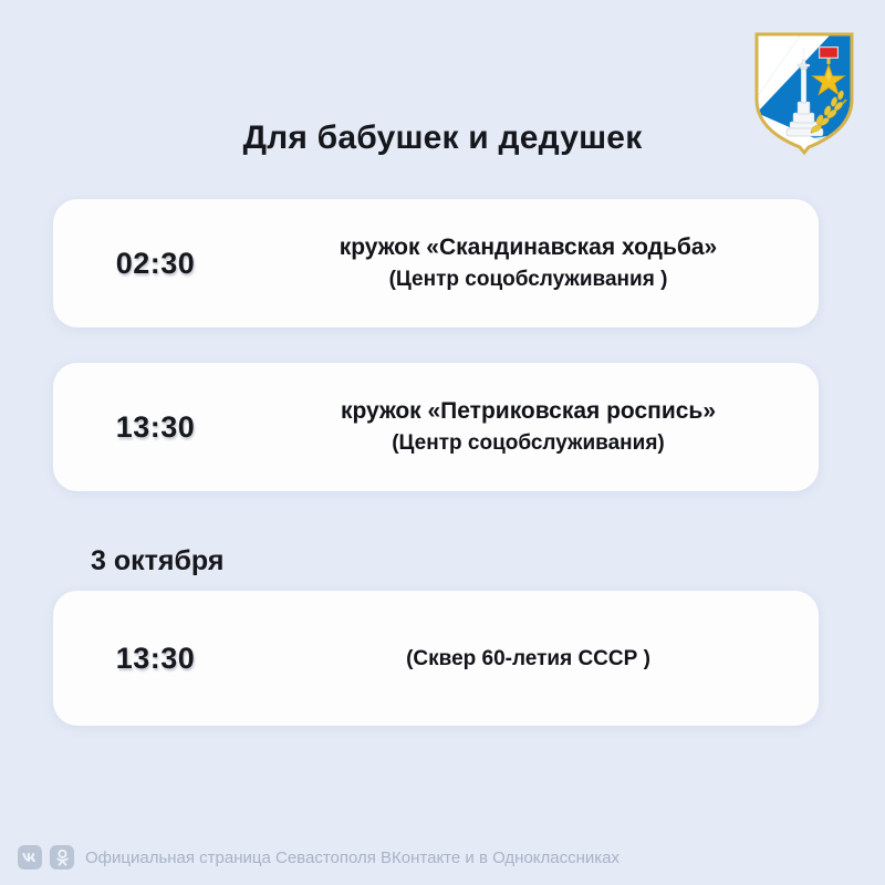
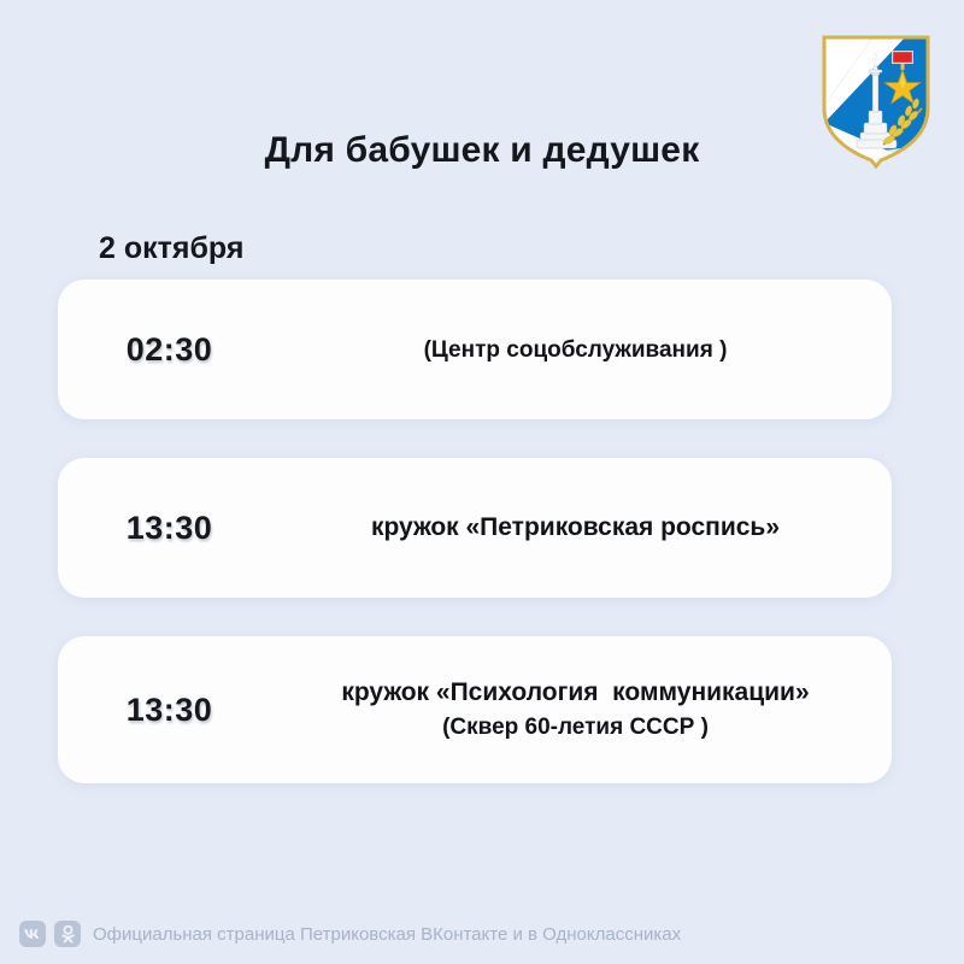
  Для бабушек и дедушек
+ 2 октября
  02:30
- кружок «Скандинавская ходьба»
  (Центр соцобслуживания )
  13:30
  кружок «Петриковская роспись»
- (Центр соцобслуживания)
- 3 октября
  13:30
+ кружок «Психология коммуникации»
  (Сквер 60-летия СССР )
- Официальная страница Севастополя ВКонтакте и в Одноклассниках
+ Официальная страница Петриковская ВКонтакте и в Одноклассниках
